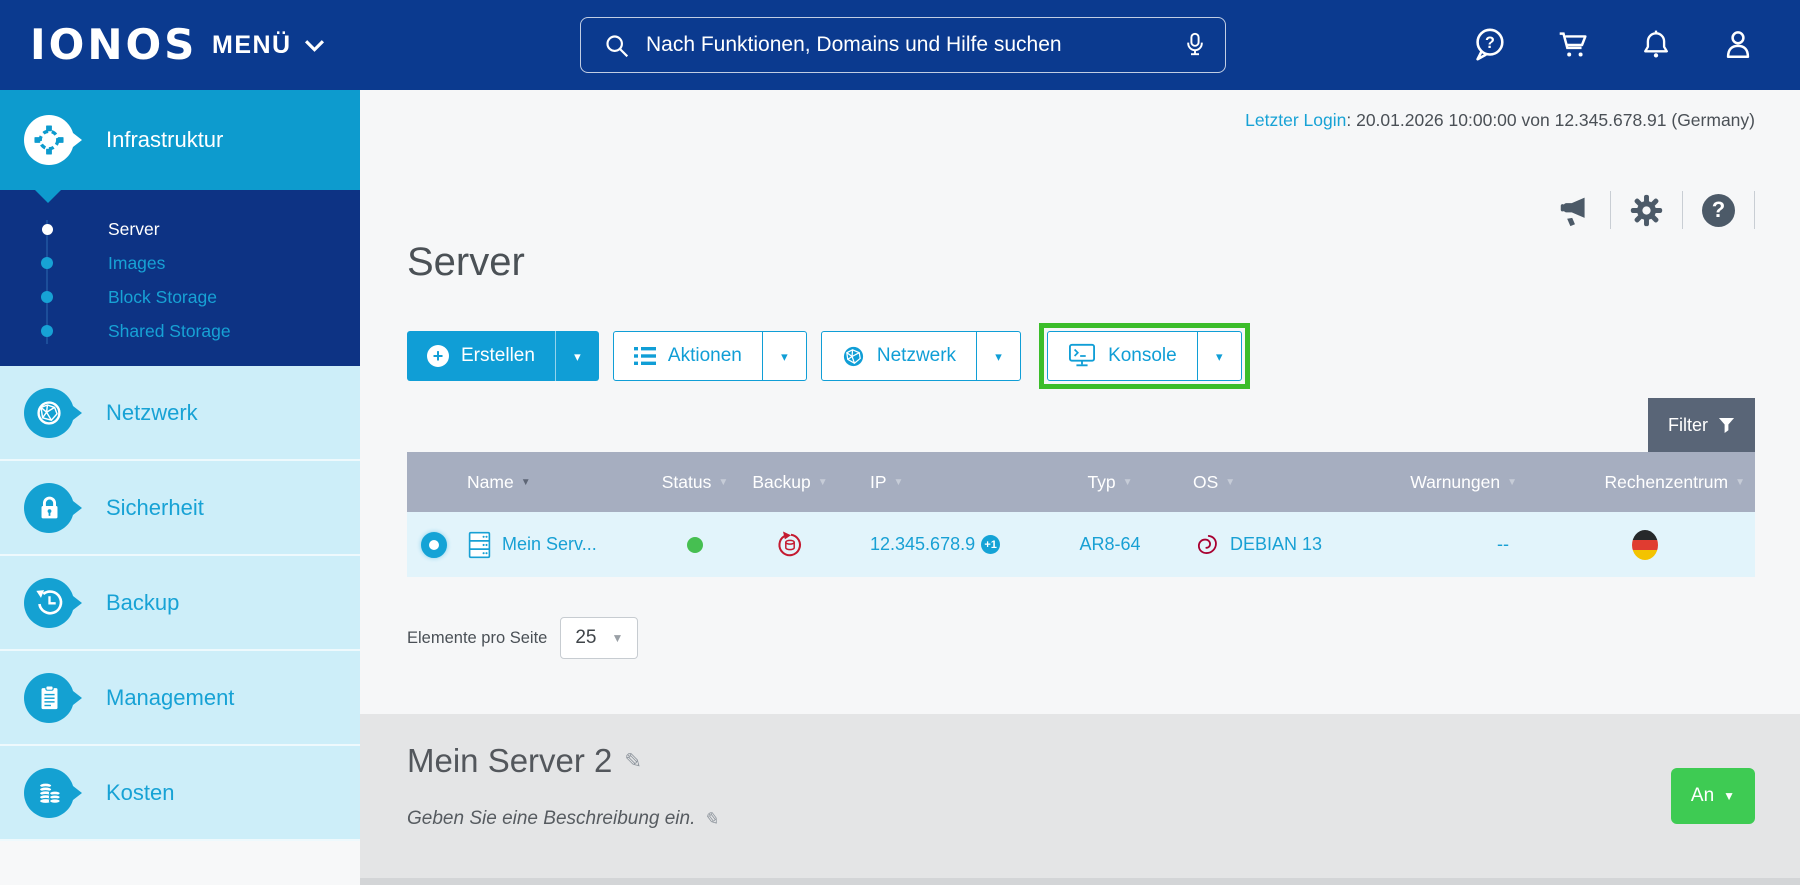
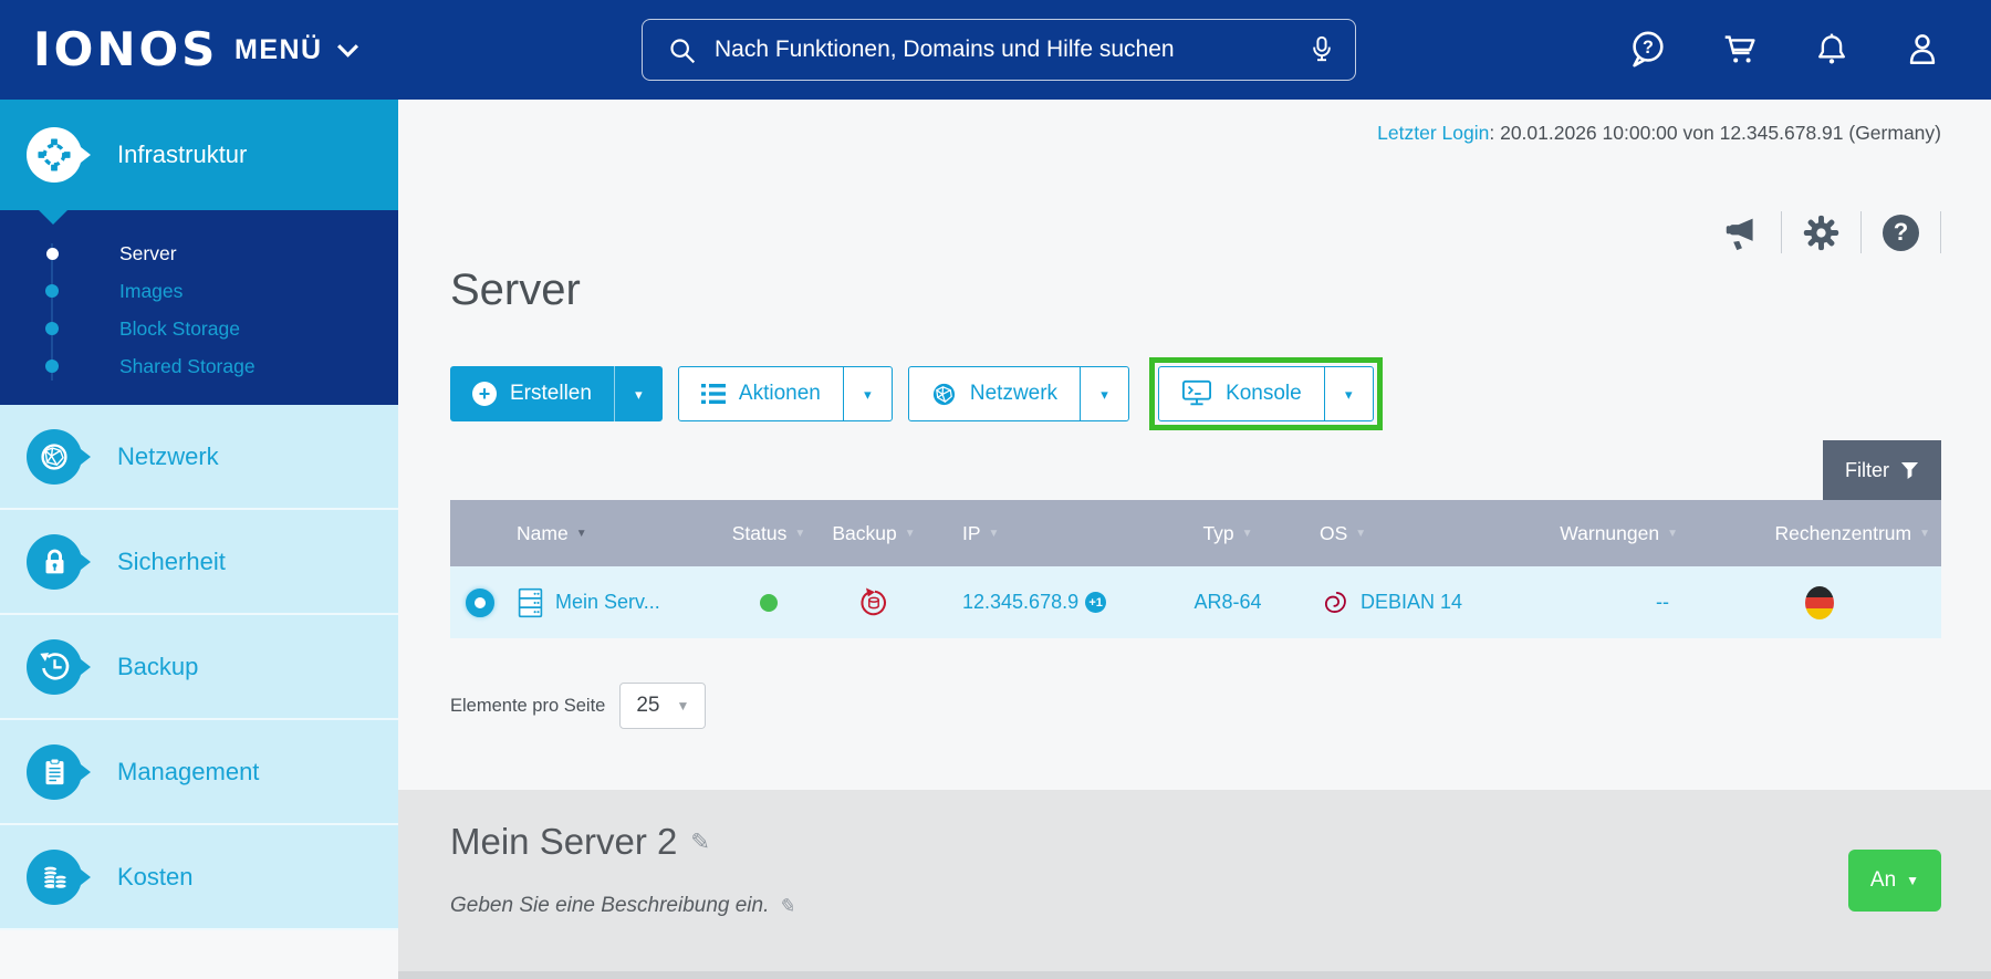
  IONOS
  MENÜ
  Nach Funktionen, Domains und Hilfe suchen
  ?
  Infrastruktur
  Server
  Images
  Block Storage
  Shared Storage
  Netzwerk
  Sicherheit
  Backup
  Management
  Kosten
  Letzter Login: 20.01.2026 10:00:00 von 12.345.678.91 (Germany)
  ?
  Server
  Erstellen
  ▾
  Aktionen
  ▾
  Netzwerk
  ▾
  Konsole
  ▾
  Filter
  Name
  ▼
  Status
  ▼
  Backup
  ▼
  IP
  ▼
  Typ
  ▼
  OS
  ▼
  Warnungen
  ▼
  Rechenzentrum
  ▼
  Mein Serv...
  12.345.678.9
  +1
  AR8-64
- DEBIAN 13
+ DEBIAN 14
  --
  Elemente pro Seite
  25
  ▼
  Mein Server 2
  ✎
  Geben Sie eine Beschreibung ein.
  ✎
  An
  ▼
